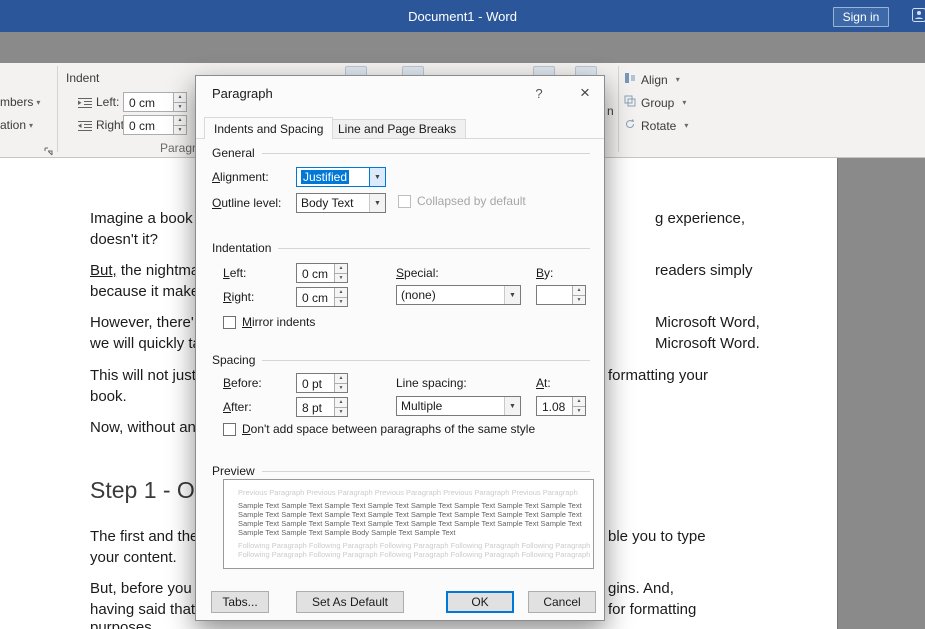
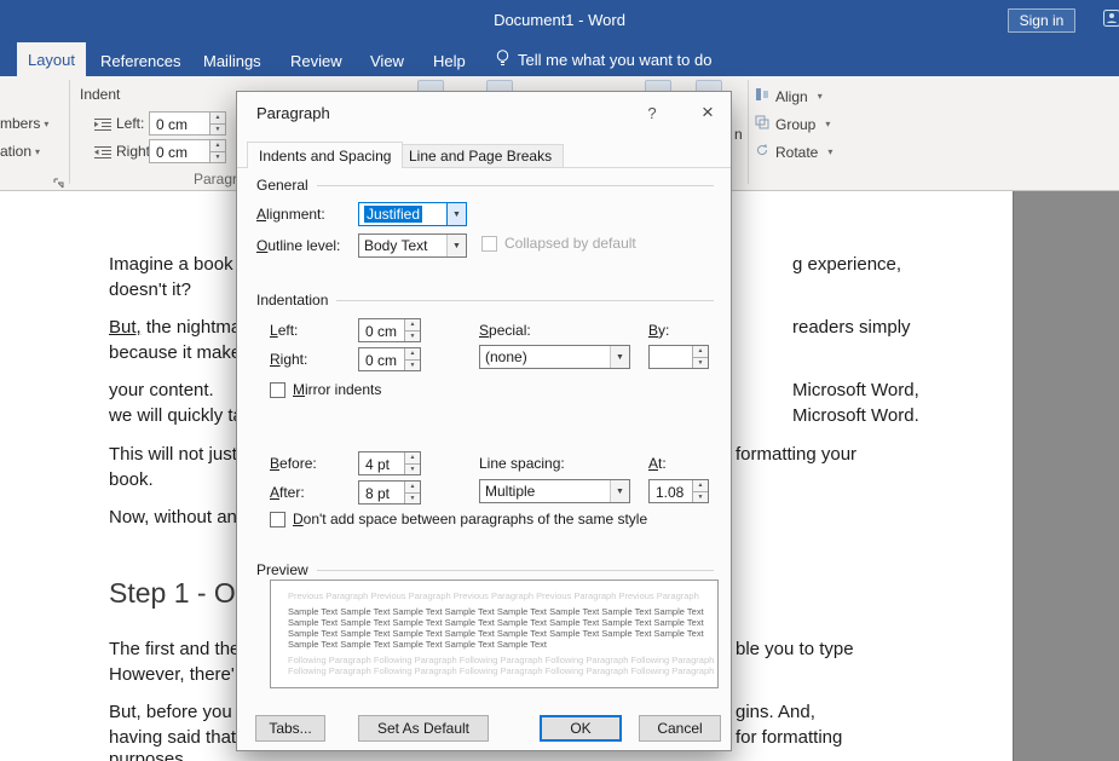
  Document1 - Word
  Sign in
+ Layout
+ References
+ Mailings
+ Review
+ View
+ Help
+ Tell me what you want to do
  mbers
  ▾
  ation
  ▾
  Indent
  Left:
  0 cm
  0 cm
  Parag
  n
  Align
  ▾
  Group
  ▾
  Rotate
  ▾
  Imagine a book
  g experience,
  doesn't it?
  But, the nightm
  readers simply
  because it mak
- However, there'
+ your content.
  Microsoft Word,
  we will quickly t
  Microsoft Word.
  This will not just
  formatting your
  book.
  Now, without an
  Step 1 - O
  The first and th
  ble you to type
- your content.
+ However, there'
  But, before you
  gins. And,
  having said that
  for formatting
  purposes.
  Paragraph
  ?
  ×
  Indents and Spacing
  Line and Page Breaks
  General
  Alignment:
  Justified
  Outline level:
  Body Text
  Collapsed by default
  Indentation
  Left:
  0 cm
  Special:
  By:
  Right:
  0 cm
  (none)
  Mirror indents
- Spacing
  Before:
- 0 pt
+ 4 pt
  Line spacing:
  At:
  After:
  8 pt
  Multiple
  1.08
  Don't add space between paragraphs of the same style
  Preview
  Previous Paragraph Previous Paragraph Previous Paragraph Previous Paragraph Previous Paragraph
  Sample Text Sample Text Sample Text Sample Text Sample Text Sample Text Sample Text Sample Text
  Sample Text Sample Text Sample Text Sample Text Sample Text Sample Text Sample Text Sample Text
  Sample Text Sample Text Sample Text Sample Text Sample Text Sample Text Sample Text Sample Text
- Sample Text Sample Text Sample Body Sample Text Sample Text
+ Sample Text Sample Text Sample Text Sample Text Sample Text
  Following Paragraph Following Paragraph Following Paragraph Following Paragraph Following Paragraph
  Following Paragraph Following Paragraph Following Paragraph Following Paragraph Following Paragraph
  Tabs...
  Set As Default
  OK
  Cancel
